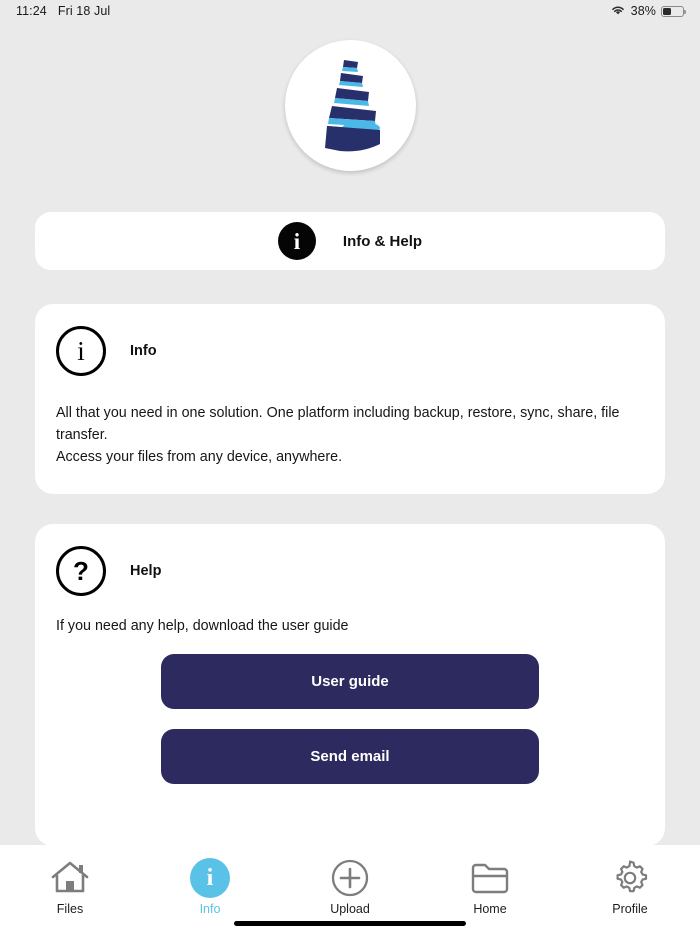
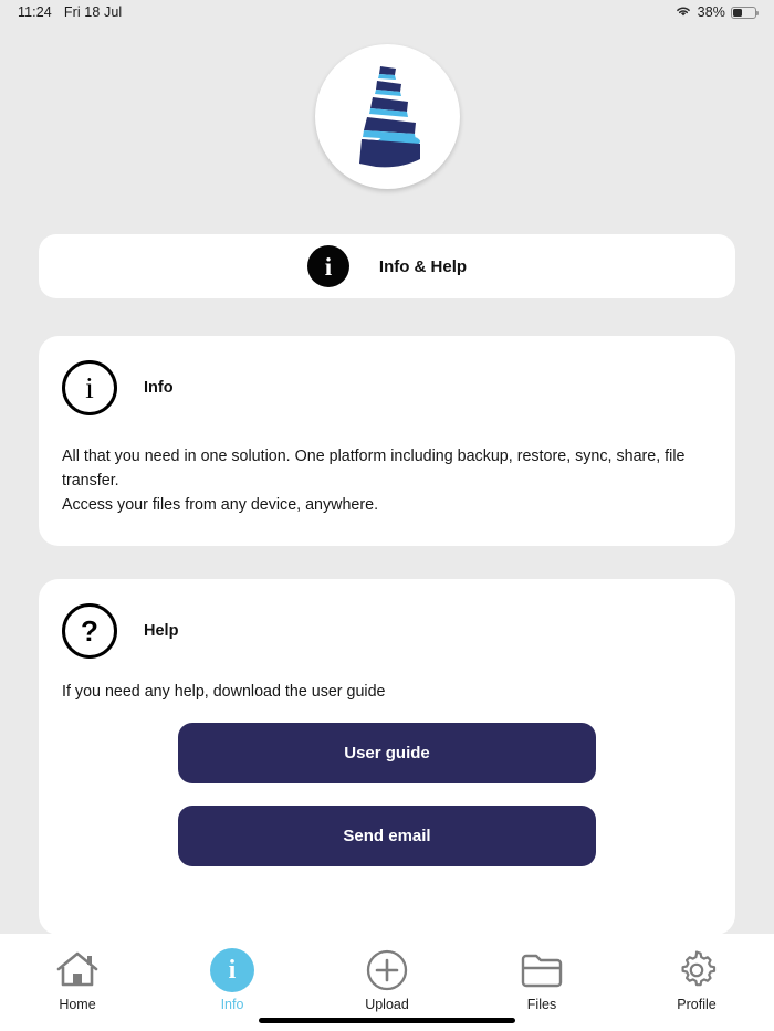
  11:24
  Fri 18 Jul
  38%
  i
  Info & Help
  i
  Info
  All that you need in one solution. One platform including backup, restore, sync, share, file transfer.
  Access your files from any device, anywhere.
  ?
  Help
  If you need any help, download the user guide
  User guide
  Send email
- Files
+ Home
  i
  Info
  Upload
- Home
+ Files
  Profile
